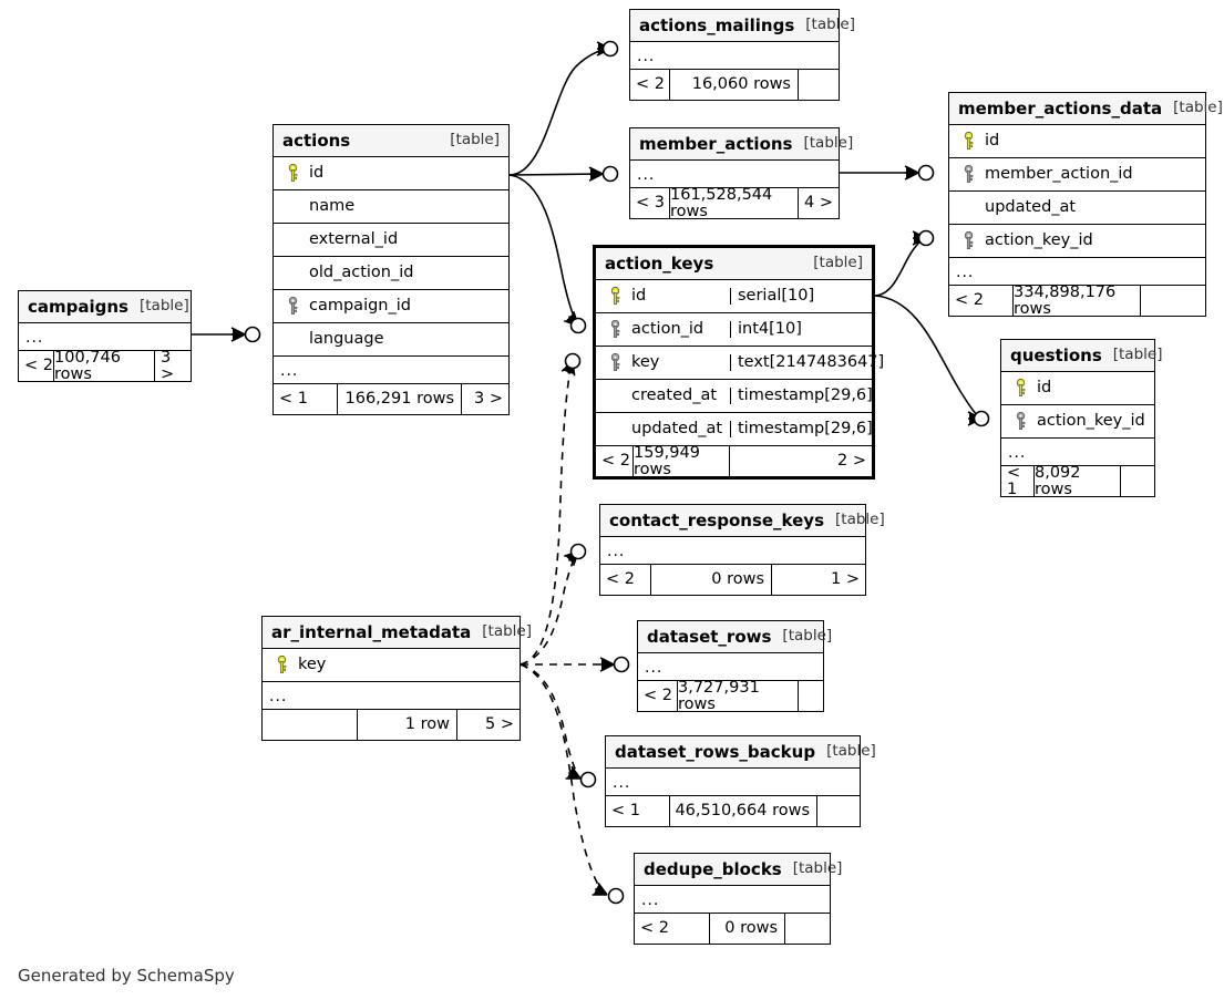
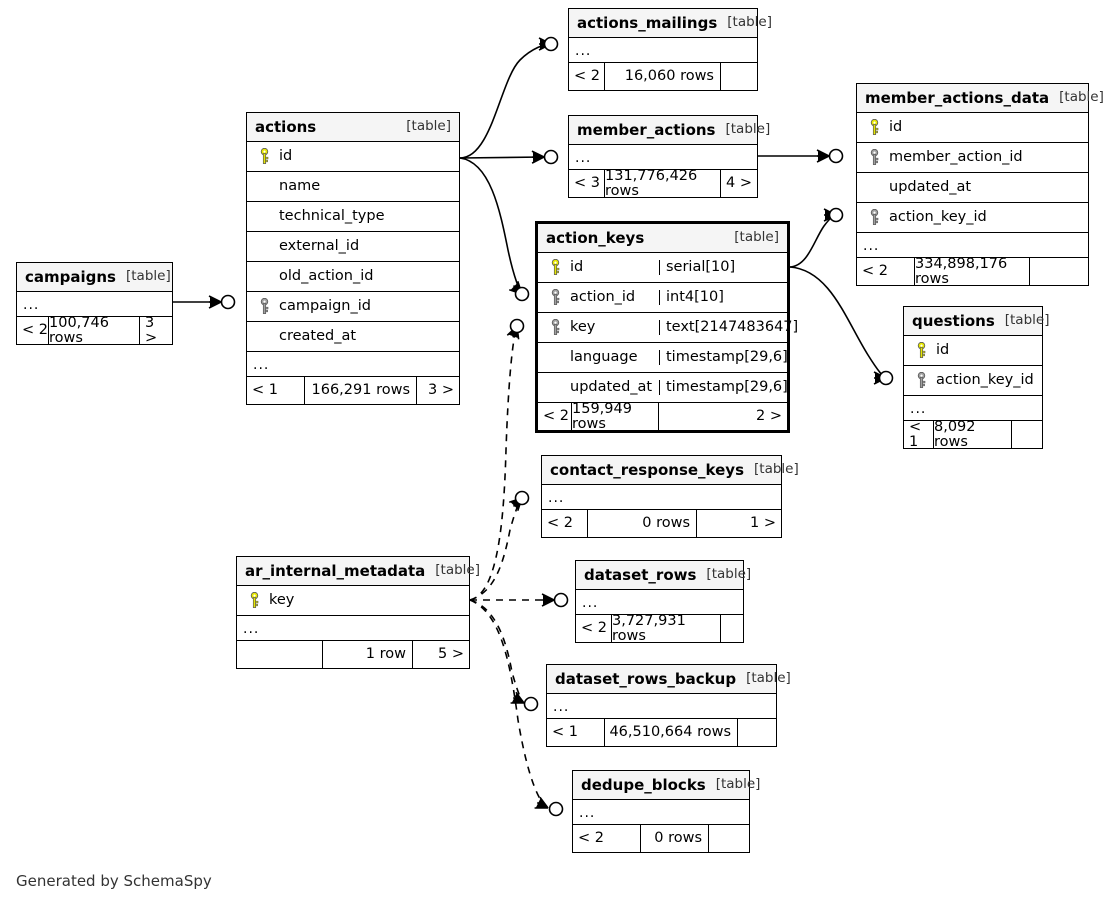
  actions_mailings
  [table]
  ...
  < 2
  16,060 rows
  member_actions
  [table]
  ...
  < 3
- 161,528,544 rows
+ 131,776,426 rows
  4 >
  member_actions_data
  [table]
  id
  member_action_id
  updated_at
  action_key_id
  ...
  < 2
  334,898,176 rows
  actions
  [table]
  id
  name
+ technical_type
  external_id
  old_action_id
  campaign_id
- language
+ created_at
  ...
  < 1
  166,291 rows
  3 >
  campaigns
  [table]
  ...
  < 2
  100,746 rows
  3 >
  action_keys
  [table]
  id
  serial[10]
  action_id
  int4[10]
  key
  text[2147483647]
- created_at
+ language
  timestamp[29,6]
  updated_at
  timestamp[29,6]
  < 2
  159,949 rows
  2 >
  questions
  [table]
  id
  action_key_id
  ...
  < 1
  8,092 rows
  contact_response_keys
  [table]
  ...
  < 2
  0 rows
  1 >
  ar_internal_metadata
  [table]
  key
  ...
  1 row
  5 >
  dataset_rows
  [table]
  ...
  < 2
  3,727,931 rows
  dataset_rows_backup
  [table]
  ...
  < 1
  46,510,664 rows
  dedupe_blocks
  [table]
  ...
  < 2
  0 rows
  Generated by SchemaSpy
